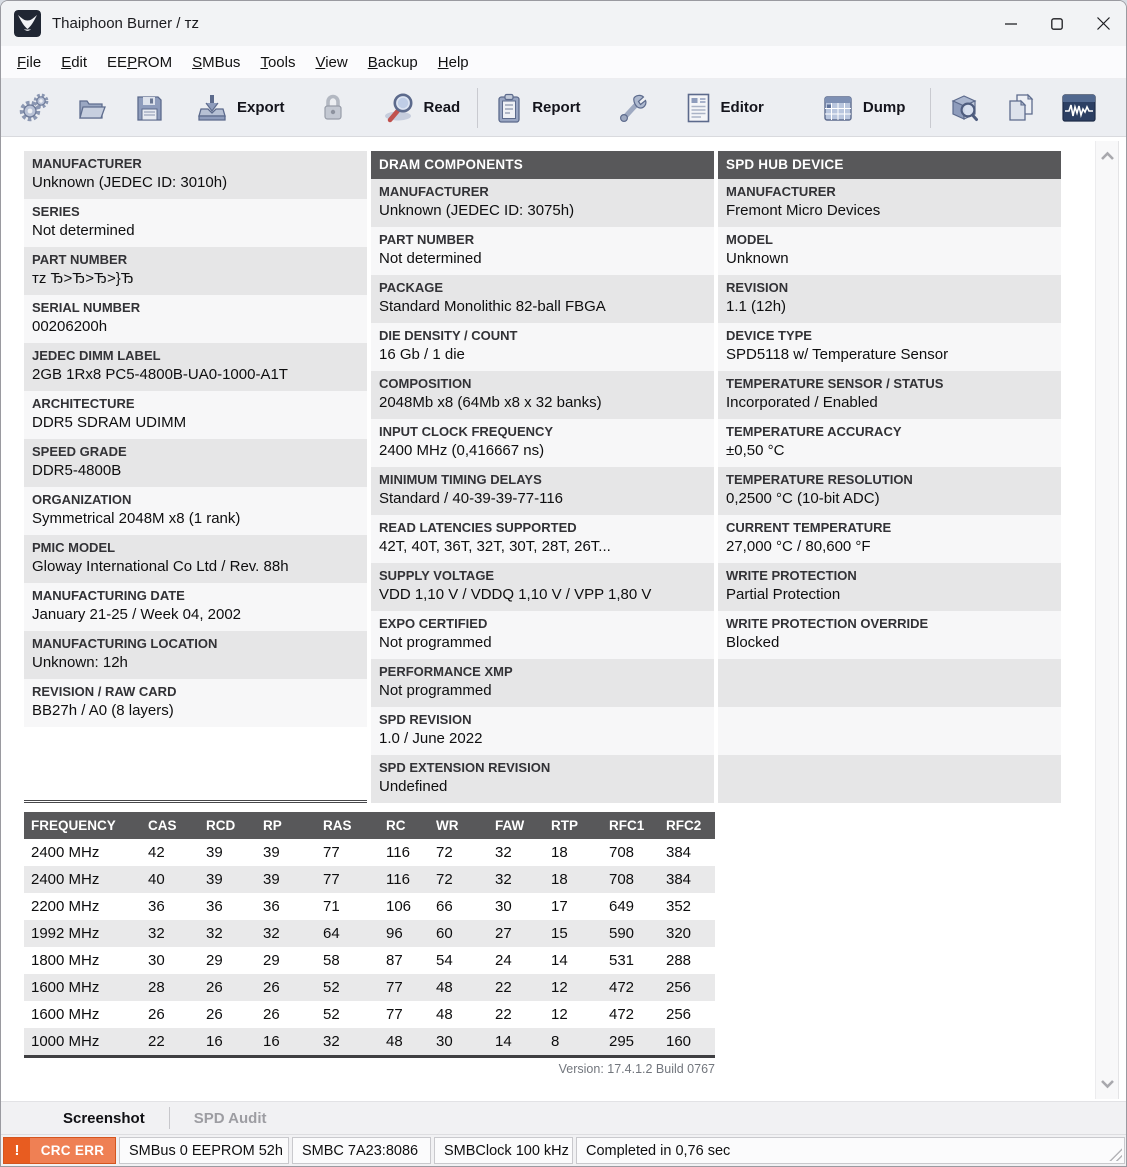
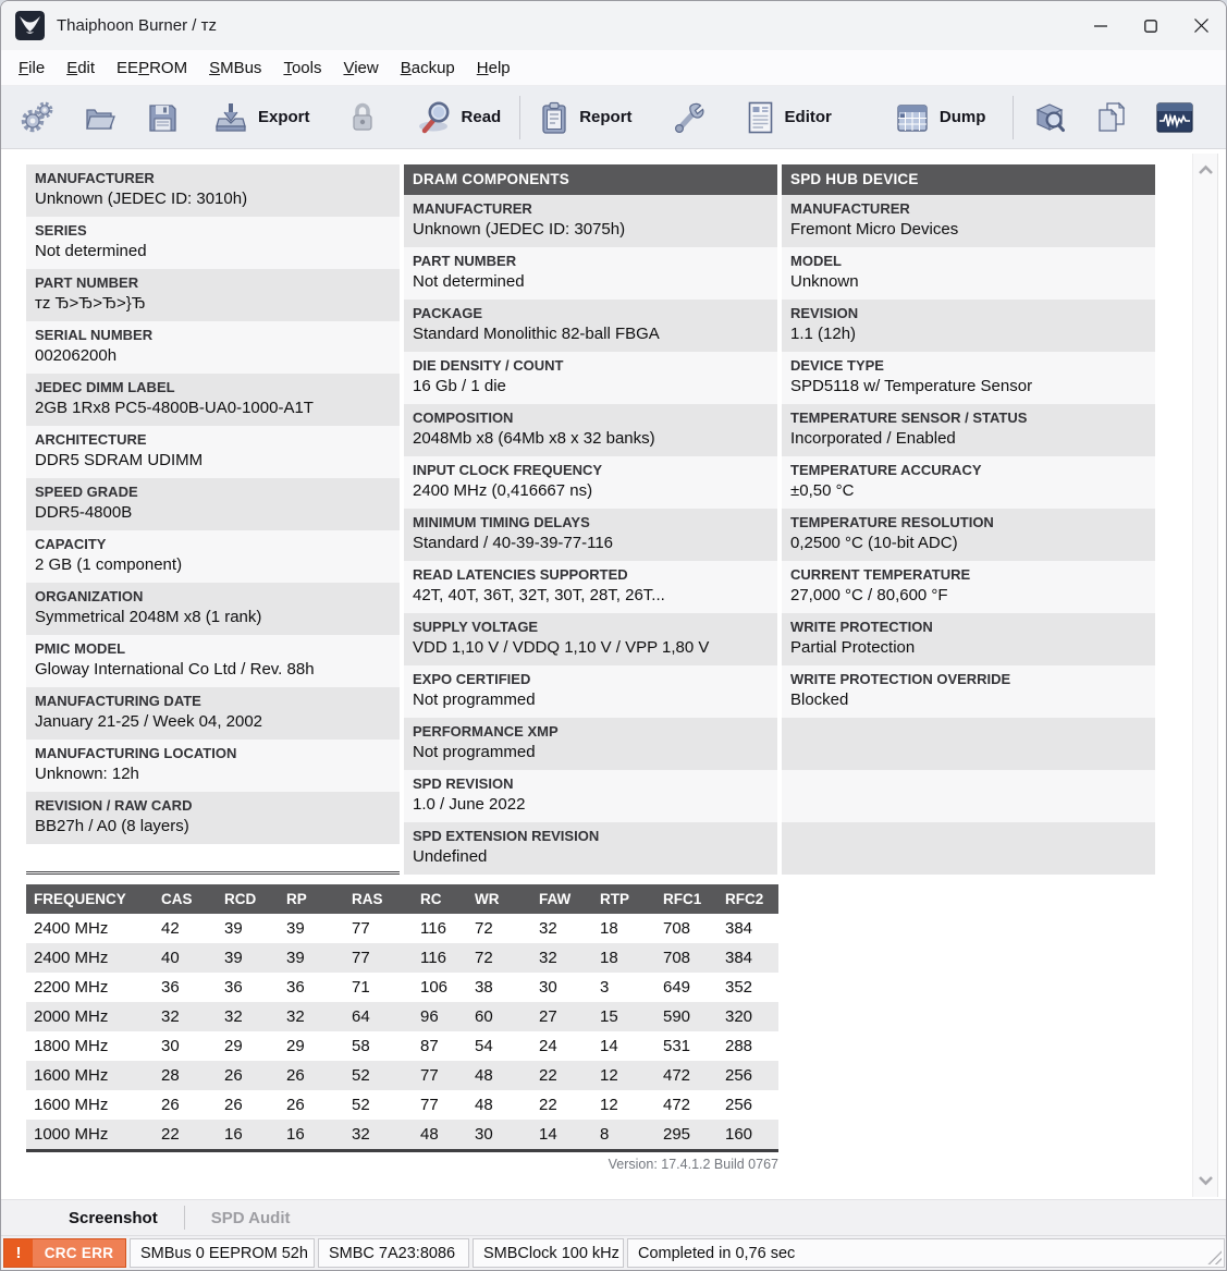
  Thaiphoon Burner / ᴛᴢ
  File
  Edit
  EEPROM
  SMBus
  Tools
  View
  Backup
  Help
  Export
  Read
  Report
  Editor
  Dump
  MANUFACTURER
  Unknown (JEDEC ID: 3010h)
  SERIES
  Not determined
  PART NUMBER
  ᴛᴢ Ђ>Ђ>Ђ>}Ђ
  SERIAL NUMBER
  00206200h
  JEDEC DIMM LABEL
  2GB 1Rx8 PC5-4800B-UA0-1000-A1T
  ARCHITECTURE
  DDR5 SDRAM UDIMM
  SPEED GRADE
  DDR5-4800B
+ CAPACITY
+ 2 GB (1 component)
  ORGANIZATION
  Symmetrical 2048M x8 (1 rank)
  PMIC MODEL
  Gloway International Co Ltd / Rev. 88h
  MANUFACTURING DATE
  January 21-25 / Week 04, 2002
  MANUFACTURING LOCATION
  Unknown: 12h
  REVISION / RAW CARD
  BB27h / A0 (8 layers)
  DRAM COMPONENTS
  MANUFACTURER
  Unknown (JEDEC ID: 3075h)
  PART NUMBER
  Not determined
  PACKAGE
  Standard Monolithic 82-ball FBGA
  DIE DENSITY / COUNT
  16 Gb / 1 die
  COMPOSITION
  2048Mb x8 (64Mb x8 x 32 banks)
  INPUT CLOCK FREQUENCY
  2400 MHz (0,416667 ns)
  MINIMUM TIMING DELAYS
  Standard / 40-39-39-77-116
  READ LATENCIES SUPPORTED
  42T, 40T, 36T, 32T, 30T, 28T, 26T...
  SUPPLY VOLTAGE
  VDD 1,10 V / VDDQ 1,10 V / VPP 1,80 V
  EXPO CERTIFIED
  Not programmed
  PERFORMANCE XMP
  Not programmed
  SPD REVISION
  1.0 / June 2022
  SPD EXTENSION REVISION
  Undefined
  SPD HUB DEVICE
  MANUFACTURER
  Fremont Micro Devices
  MODEL
  Unknown
  REVISION
  1.1 (12h)
  DEVICE TYPE
  SPD5118 w/ Temperature Sensor
  TEMPERATURE SENSOR / STATUS
  Incorporated / Enabled
  TEMPERATURE ACCURACY
  ±0,50 °C
  TEMPERATURE RESOLUTION
  0,2500 °C (10-bit ADC)
  CURRENT TEMPERATURE
  27,000 °C / 80,600 °F
  WRITE PROTECTION
  Partial Protection
  WRITE PROTECTION OVERRIDE
  Blocked
  FREQUENCY
  CAS
  RCD
  RP
  RAS
  RC
  WR
  FAW
  RTP
  RFC1
  RFC2
  2400 MHz
  42
  39
  39
  77
  116
  72
  32
  18
  708
  384
  2400 MHz
  40
  39
  39
  77
  116
  72
  32
  18
  708
  384
  2200 MHz
  36
  36
  36
  71
  106
- 66
+ 38
  30
- 17
+ 3
  649
  352
- 1992 MHz
+ 2000 MHz
  32
  32
  32
  64
  96
  60
  27
  15
  590
  320
  1800 MHz
  30
  29
  29
  58
  87
  54
  24
  14
  531
  288
  1600 MHz
  28
  26
  26
  52
  77
  48
  22
  12
  472
  256
  1600 MHz
  26
  26
  26
  52
  77
  48
  22
  12
  472
  256
  1000 MHz
  22
  16
  16
  32
  48
  30
  14
  8
  295
  160
  Version: 17.4.1.2 Build 0767
  Screenshot
  SPD Audit
  !
  CRC ERR
  SMBus 0 EEPROM 52h
  SMBC 7A23:8086
  SMBClock 100 kHz
  Completed in 0,76 sec
